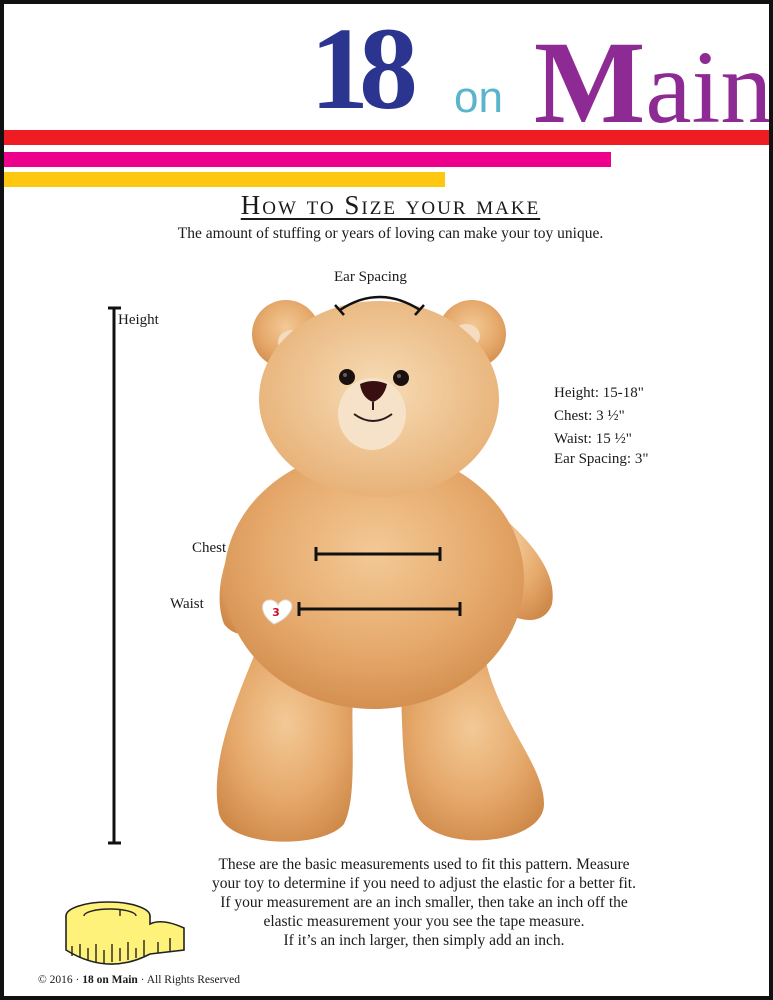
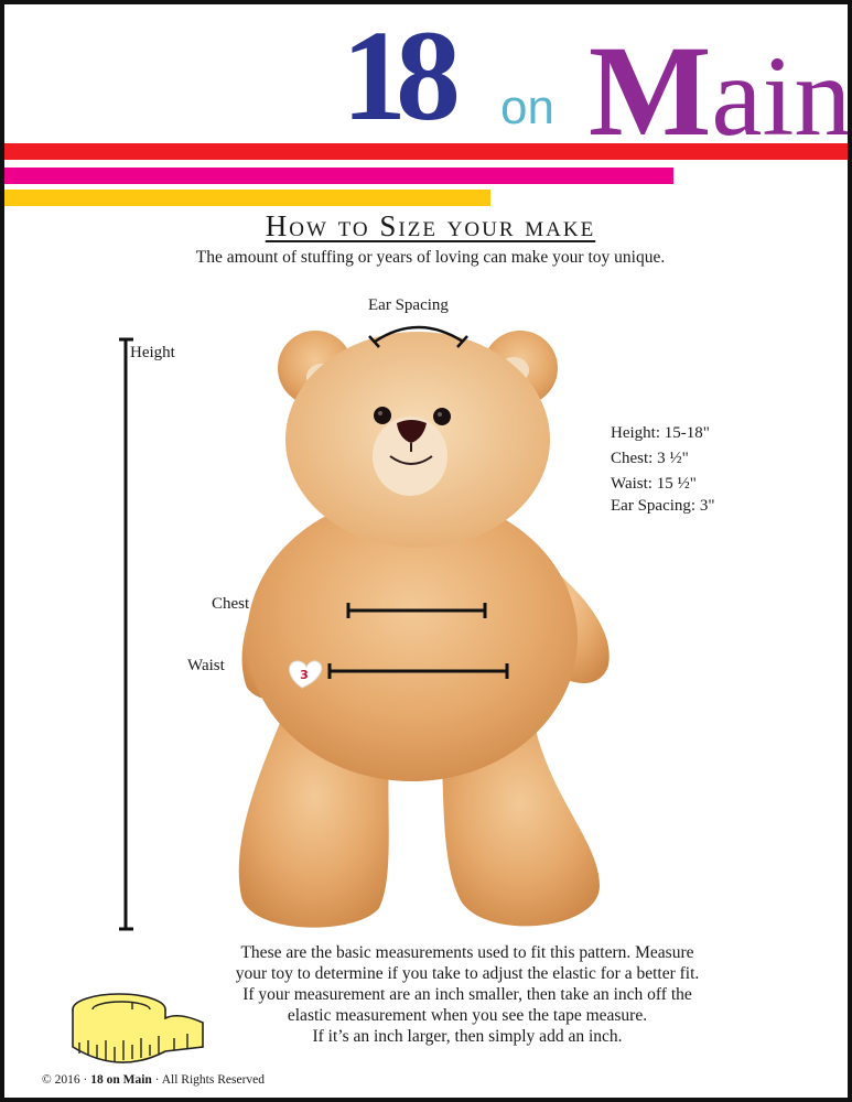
  18
  on
  Main
  How to Size your make
  The amount of stuffing or years of loving can make your toy unique.
  3
  Ear Spacing
  Height
  Chest
  Waist
  Height: 15-18"
  Chest: 3 ½"
  Waist: 15 ½"
  Ear Spacing: 3"
  These are the basic measurements used to fit this pattern. Measure
- your toy to determine if you need to adjust the elastic for a better fit.
+ your toy to determine if you take to adjust the elastic for a better fit.
  If your measurement are an inch smaller, then take an inch off the
- elastic measurement your you see the tape measure.
+ elastic measurement when you see the tape measure.
  If it’s an inch larger, then simply add an inch.
  © 2016 · 18 on Main · All Rights Reserved
